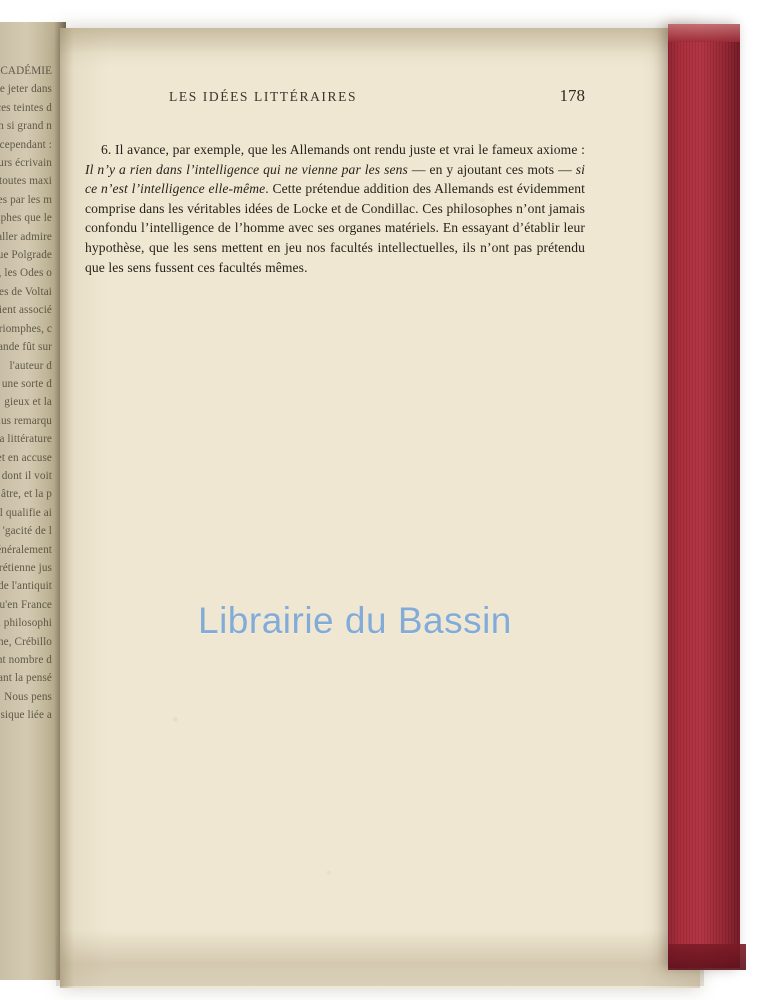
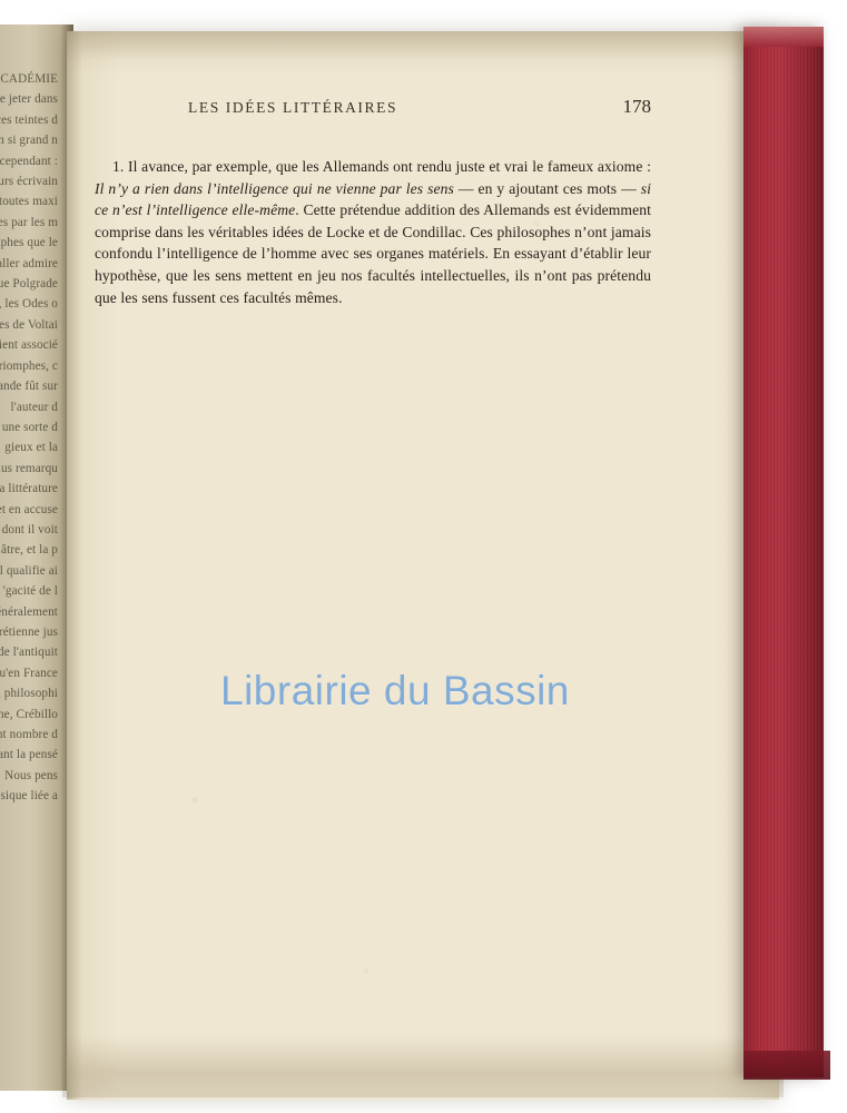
  CADÉMIE
  e jeter dans
  es teintes d
  n si grand n
  : cependant
  urs écrivain
  toutes maxi
  es par les m
  phes que le
  ller admire
  ue Polgrade
  , les Odes o
  es de Voltai
  ient associé
  riomphes, c
  ande fût sur
  l'auteur d
  une sorte d
  gieux et la
  us remarqu
  a littérature
  t en accuse
  dont il voit
  âtre, et la p
  l qualifie ai
  gacité de l'
  néralement
  rétienne jus
  de l'antiquit
  u'en France
  philosophi
  ne, Crébillo
  t nombre d
  ant la pensé
  Nous pens
  sique liée a
  LES IDÉES LITTÉRAIRES
  178
- 6. Il avance, par exemple, que les Allemands ont rendu juste et vrai le fameux axiome : Il n’y a rien dans l’intelligence qui ne vienne par les sens — en y ajoutant ces mots — si ce n’est l’intelligence elle-même. Cette prétendue addition des Allemands est évidemment comprise dans les véritables idées de Locke et de Condillac. Ces philosophes n’ont jamais confondu l’intelligence de l’homme avec ses organes matériels. En essayant d’établir leur hypothèse, que les sens mettent en jeu nos facultés intellectuelles, ils n’ont pas prétendu que les sens fussent ces facultés mêmes.
+ 1. Il avance, par exemple, que les Allemands ont rendu juste et vrai le fameux axiome : Il n’y a rien dans l’intelligence qui ne vienne par les sens — en y ajoutant ces mots — si ce n’est l’intelligence elle-même. Cette prétendue addition des Allemands est évidemment comprise dans les véritables idées de Locke et de Condillac. Ces philosophes n’ont jamais confondu l’intelligence de l’homme avec ses organes matériels. En essayant d’établir leur hypothèse, que les sens mettent en jeu nos facultés intellectuelles, ils n’ont pas prétendu que les sens fussent ces facultés mêmes.
  Librairie du Bassin
